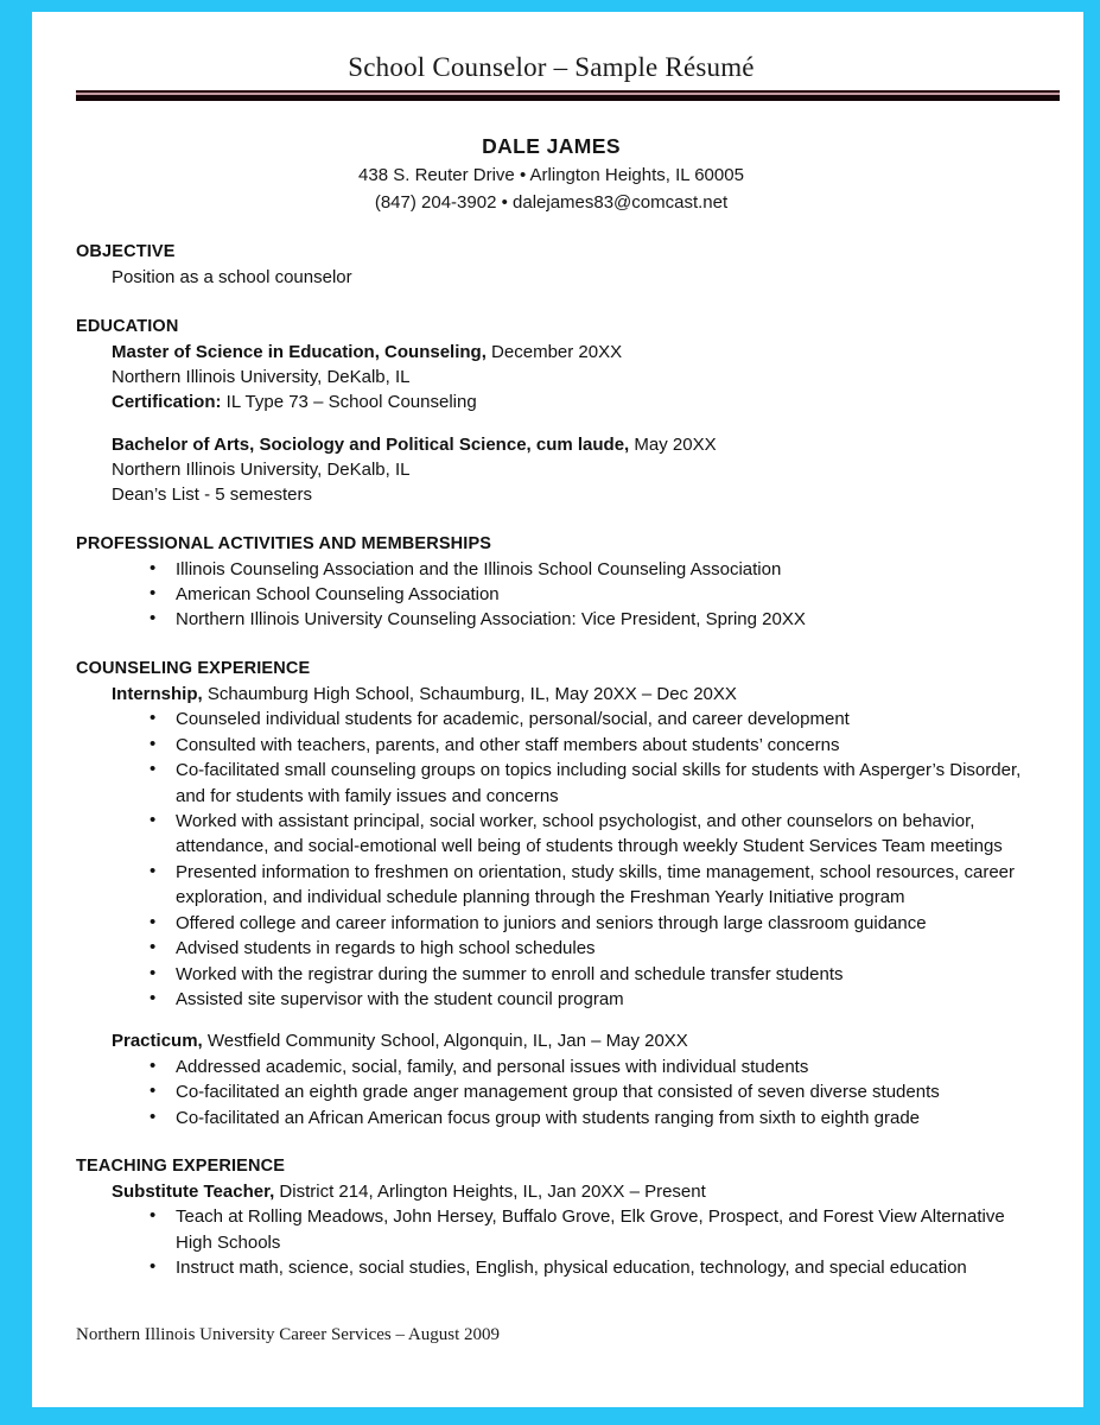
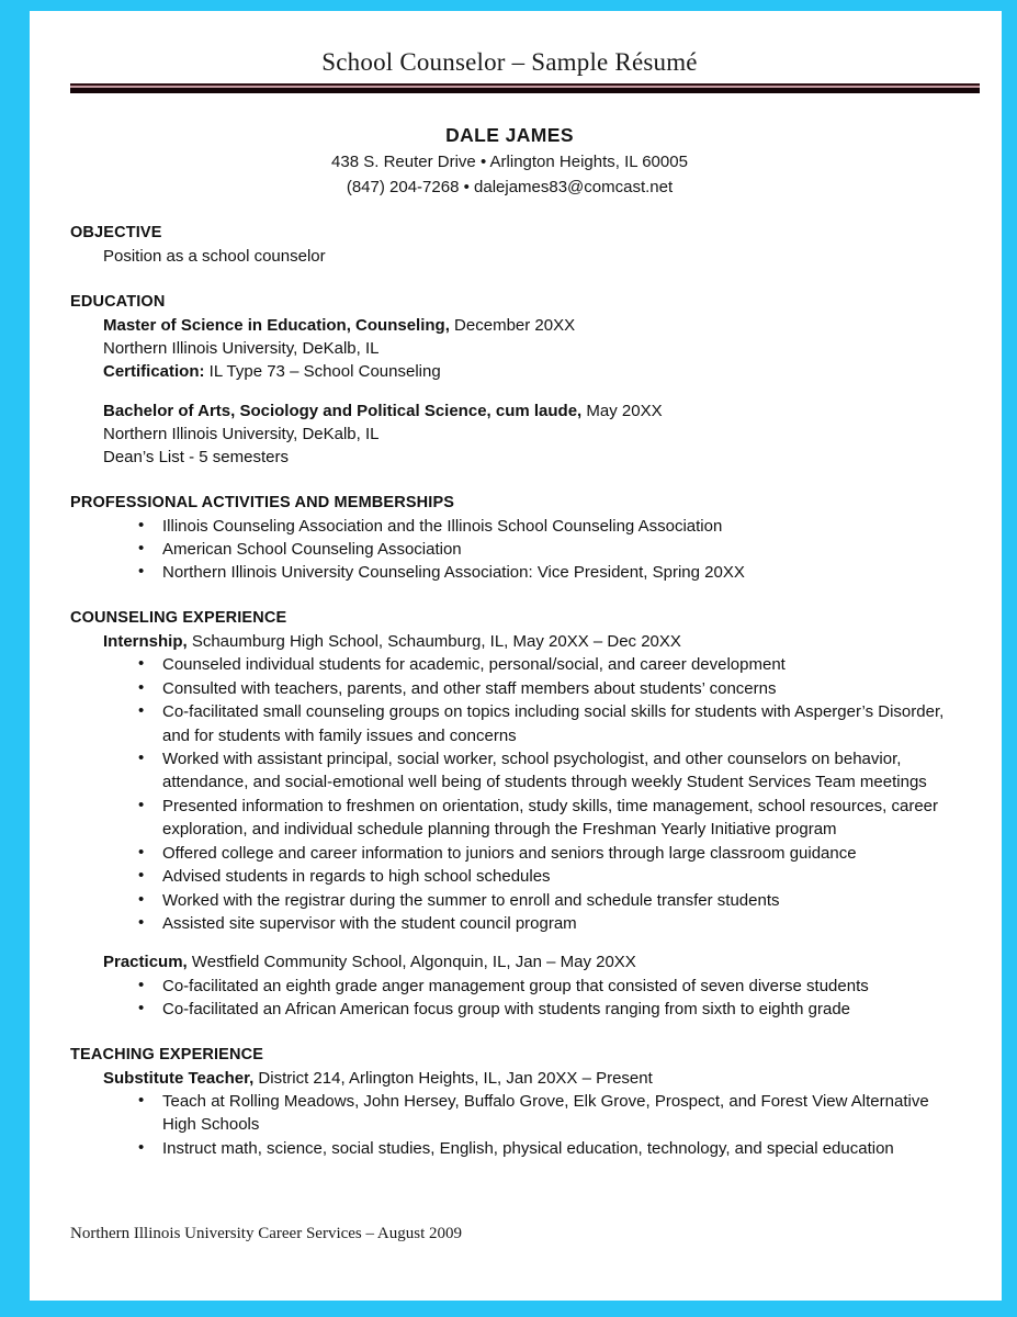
  School Counselor – Sample Résumé
  DALE JAMES
  438 S. Reuter Drive • Arlington Heights, IL 60005
- (847) 204-3902 • dalejames83@comcast.net
+ (847) 204-7268 • dalejames83@comcast.net
  OBJECTIVE
  Position as a school counselor
  EDUCATION
  Master of Science in Education, Counseling, December 20XX
  Northern Illinois University, DeKalb, IL
  Certification: IL Type 73 – School Counseling
  Bachelor of Arts, Sociology and Political Science, cum laude, May 20XX
  Northern Illinois University, DeKalb, IL
  Dean’s List - 5 semesters
  PROFESSIONAL ACTIVITIES AND MEMBERSHIPS
  Illinois Counseling Association and the Illinois School Counseling Association
  American School Counseling Association
  Northern Illinois University Counseling Association: Vice President, Spring 20XX
  COUNSELING EXPERIENCE
  Internship, Schaumburg High School, Schaumburg, IL, May 20XX – Dec 20XX
  Counseled individual students for academic, personal/social, and career development
  Consulted with teachers, parents, and other staff members about students’ concerns
  Co-facilitated small counseling groups on topics including social skills for students with Asperger’s Disorder, and for students with family issues and concerns
  Worked with assistant principal, social worker, school psychologist, and other counselors on behavior, attendance, and social-emotional well being of students through weekly Student Services Team meetings
  Presented information to freshmen on orientation, study skills, time management, school resources, career exploration, and individual schedule planning through the Freshman Yearly Initiative program
  Offered college and career information to juniors and seniors through large classroom guidance
  Advised students in regards to high school schedules
  Worked with the registrar during the summer to enroll and schedule transfer students
  Assisted site supervisor with the student council program
  Practicum, Westfield Community School, Algonquin, IL, Jan – May 20XX
- Addressed academic, social, family, and personal issues with individual students
  Co-facilitated an eighth grade anger management group that consisted of seven diverse students
  Co-facilitated an African American focus group with students ranging from sixth to eighth grade
  TEACHING EXPERIENCE
  Substitute Teacher, District 214, Arlington Heights, IL, Jan 20XX – Present
  Teach at Rolling Meadows, John Hersey, Buffalo Grove, Elk Grove, Prospect, and Forest View Alternative High Schools
  Instruct math, science, social studies, English, physical education, technology, and special education
  Northern Illinois University Career Services – August 2009
